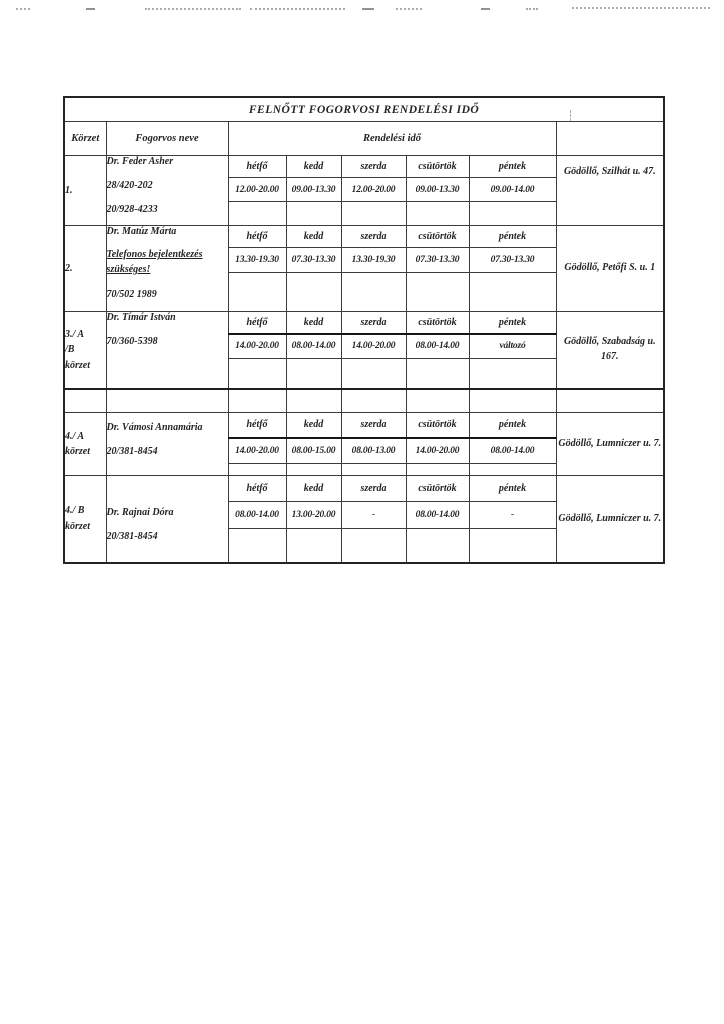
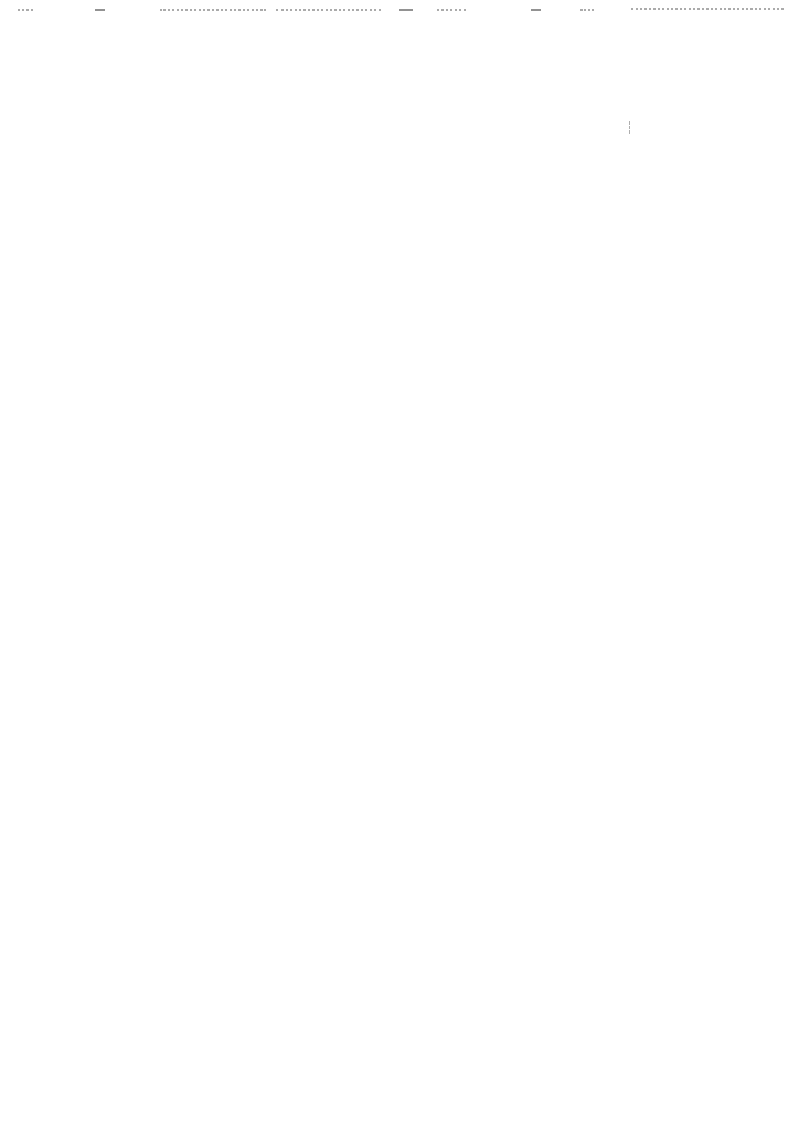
- FELNŐTT FOGORVOSI RENDELÉSI IDŐ
- Körzet	Fogorvos neve	Rendelési idő
- 1.	Dr. Feder Asher 28/420-202 20/928-4233	hétfő	kedd	szerda	csütörtök	péntek	Gödöllő, Szilhát u. 47.
- 12.00-20.00	09.00-13.30	12.00-20.00	09.00-13.30	09.00-14.00
- 2.	Dr. Matúz Márta Telefonos bejelentkezés szükséges! 70/502 1989	hétfő	kedd	szerda	csütörtök	péntek	Gödöllő, Petőfi S. u. 1
- 13.30-19.30	07.30-13.30	13.30-19.30	07.30-13.30	07.30-13.30
- 3./ A /B körzet	Dr. Tímár István 70/360-5398	hétfő	kedd	szerda	csütörtök	péntek	Gödöllő, Szabadság u. 167.
- 14.00-20.00	08.00-14.00	14.00-20.00	08.00-14.00	változó
- 4./ A körzet	Dr. Vámosi Annamária 20/381-8454	hétfő	kedd	szerda	csütörtök	péntek	Gödöllő, Lumniczer u. 7.
- 14.00-20.00	08.00-15.00	08.00-13.00	14.00-20.00	08.00-14.00
- 4./ B körzet	Dr. Rajnai Dóra 20/381-8454	hétfő	kedd	szerda	csütörtök	péntek	Gödöllő, Lumniczer u. 7.
- 08.00-14.00	13.00-20.00	-	08.00-14.00	-
